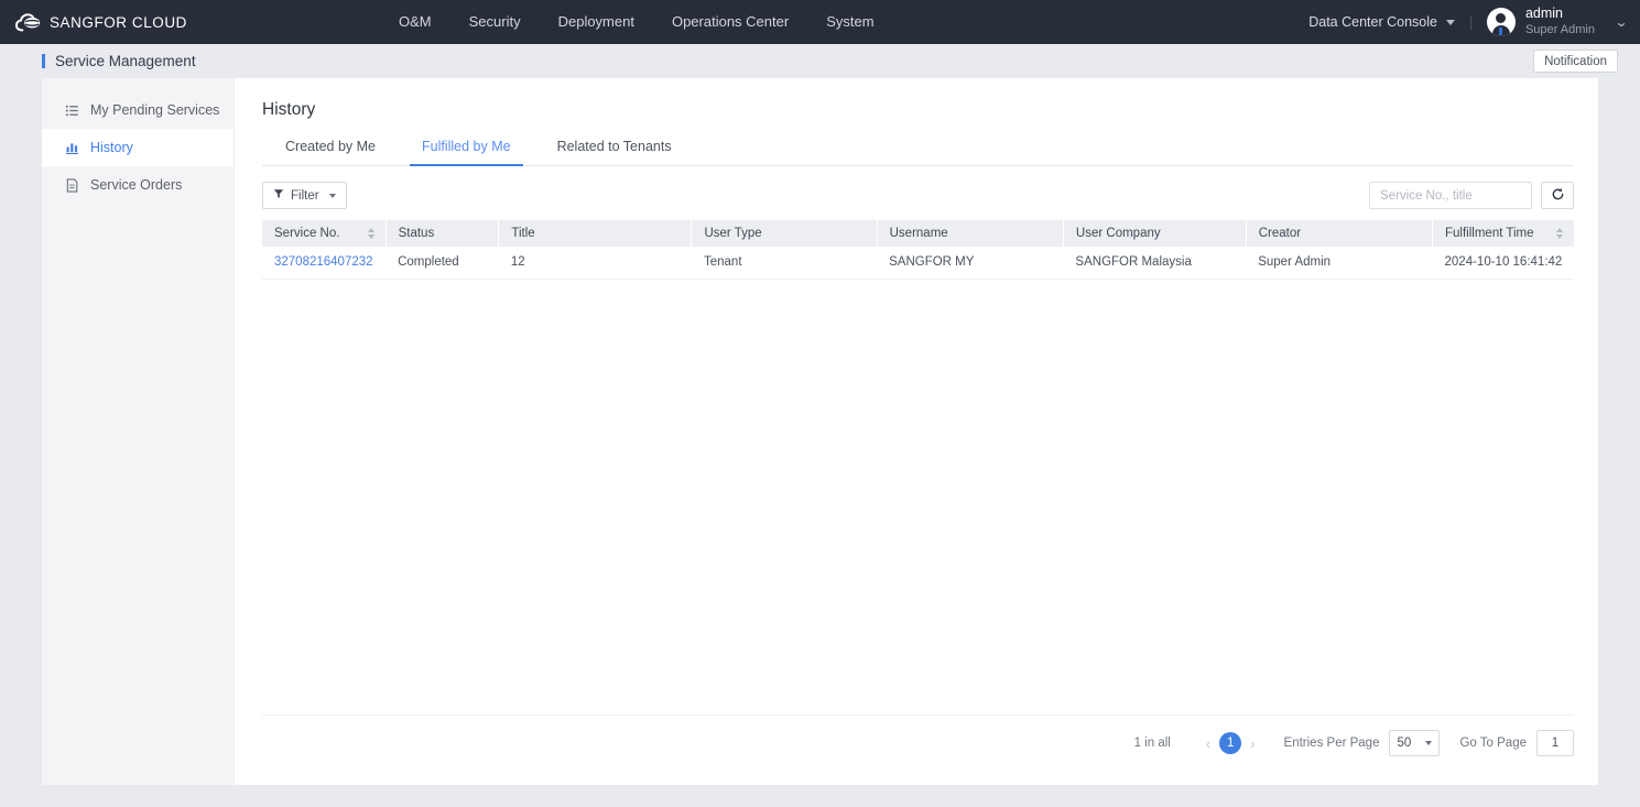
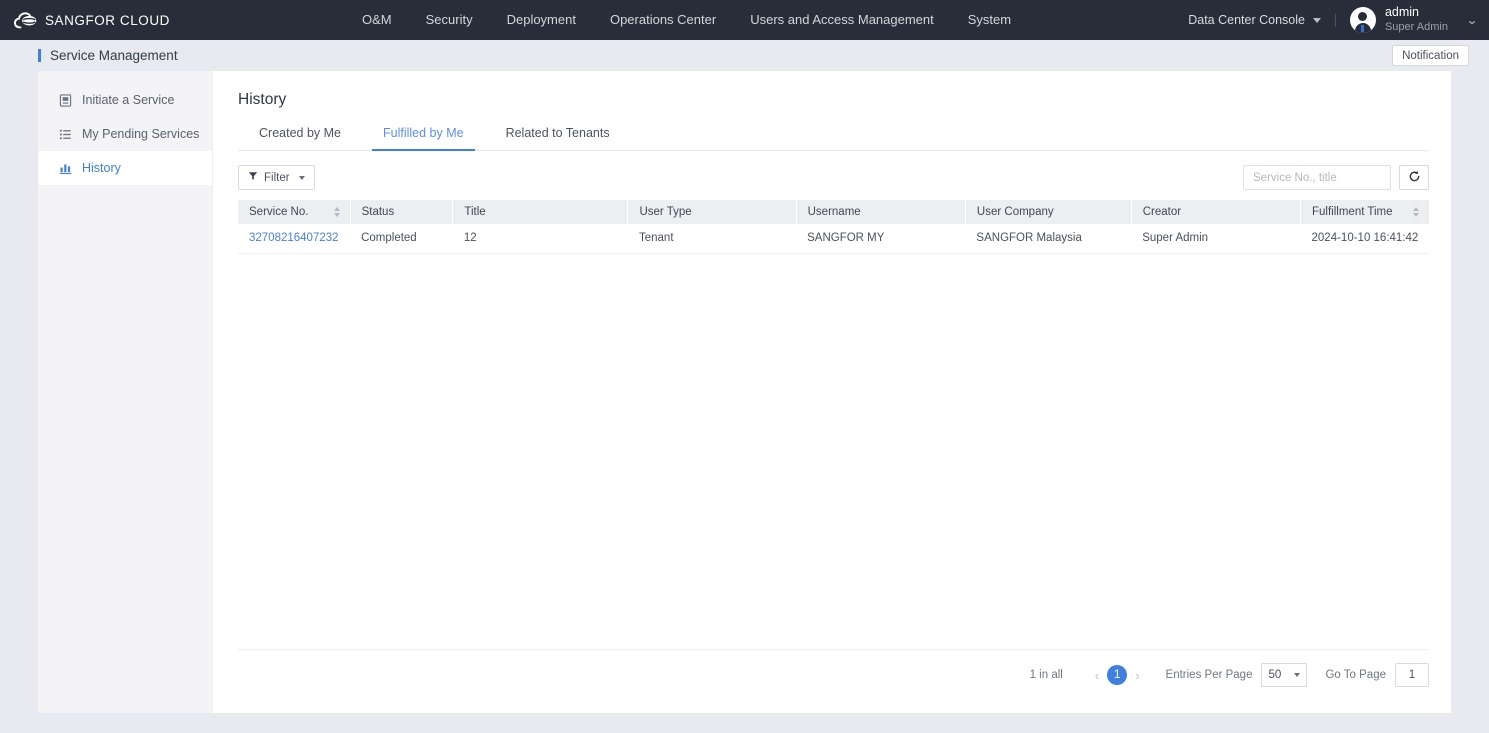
  SANGFOR CLOUD
  O&M
  Security
  Deployment
  Operations Center
+ Users and Access Management
  System
  Data Center Console
  admin
  Super Admin
  ⌄
  Service Management
  Notification
+ Initiate a Service
  My Pending Services
  History
- Service Orders
  History
  Created by Me
  Fulfilled by Me
  Related to Tenants
  Filter
  Service No., title
  Service No.	Status	Title	User Type	Username	User Company	Creator	Fulfillment Time
  32708216407232	Completed	12	Tenant	SANGFOR MY	SANGFOR Malaysia	Super Admin	2024-10-10 16:41:42
  1 in all
  ‹
  1
  ›
  Entries Per Page
  50
  Go To Page
  1
